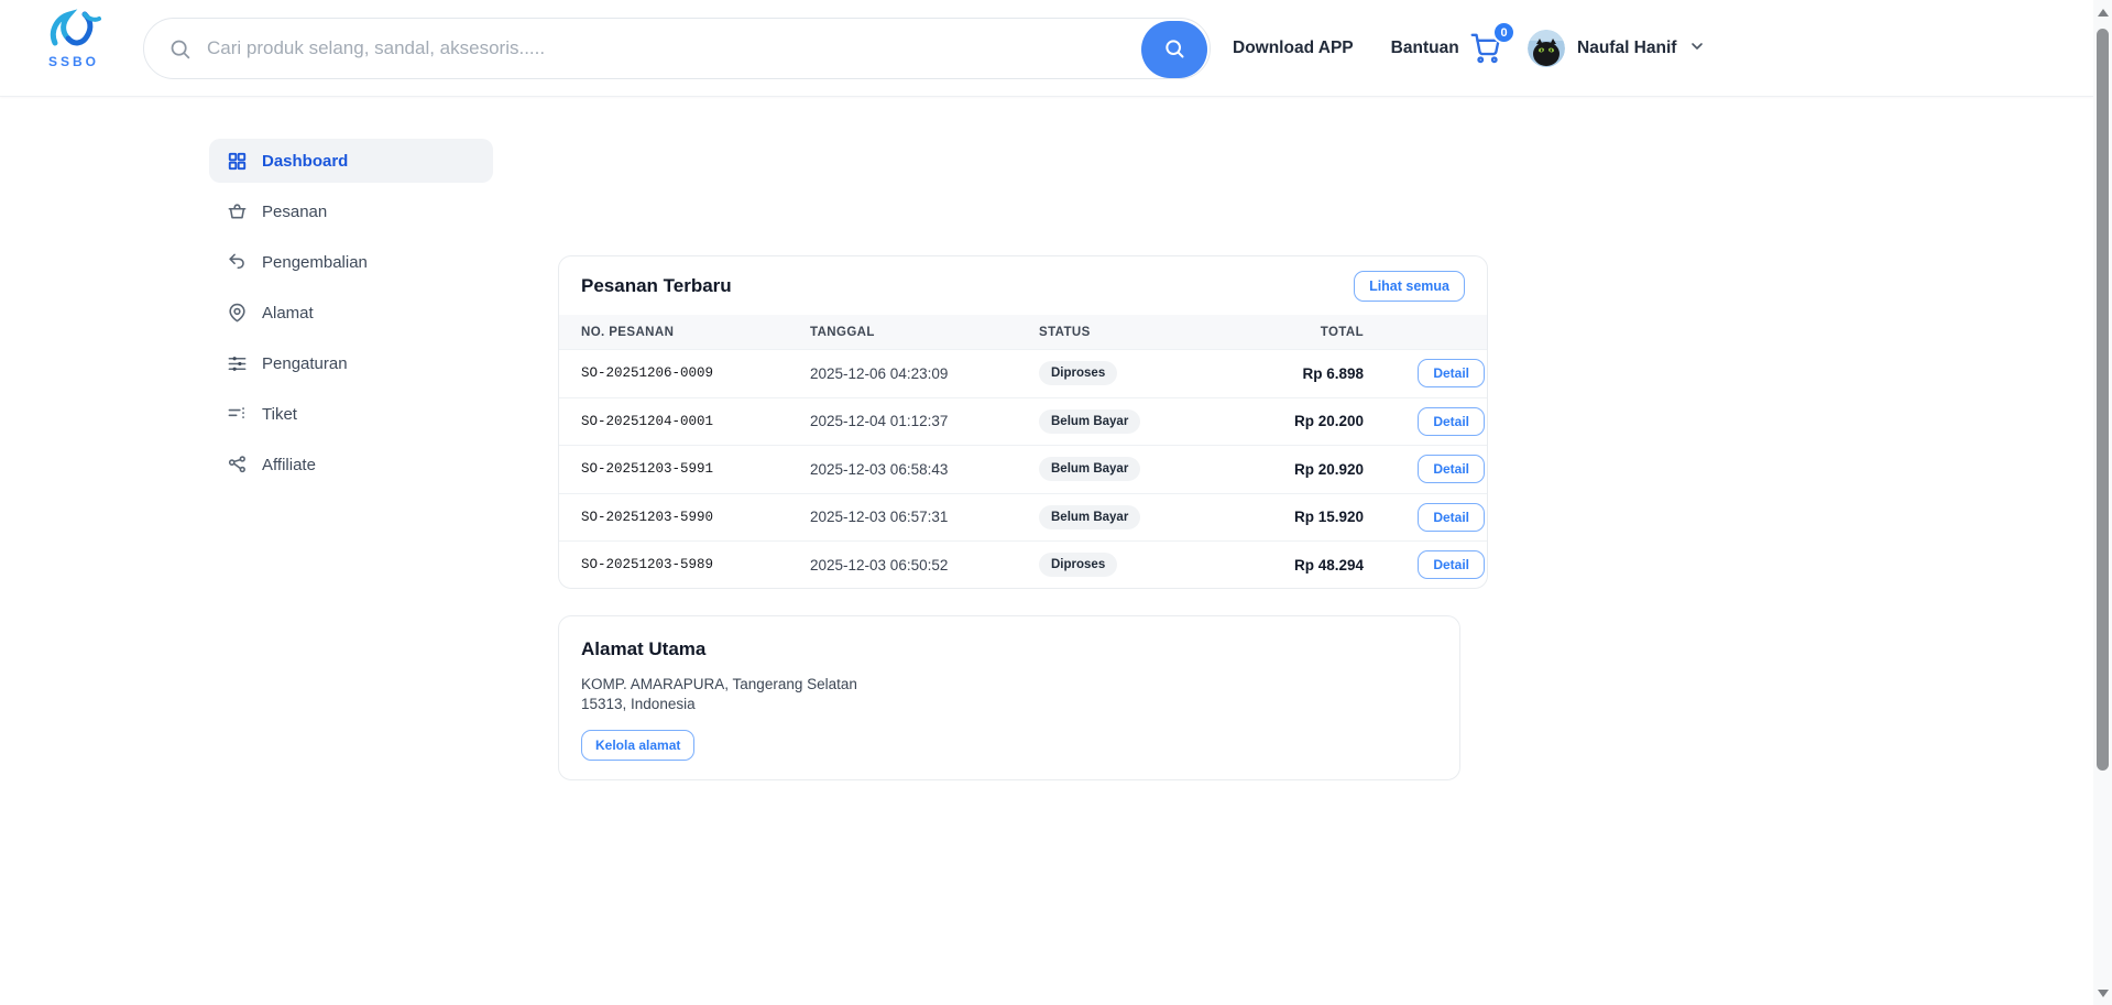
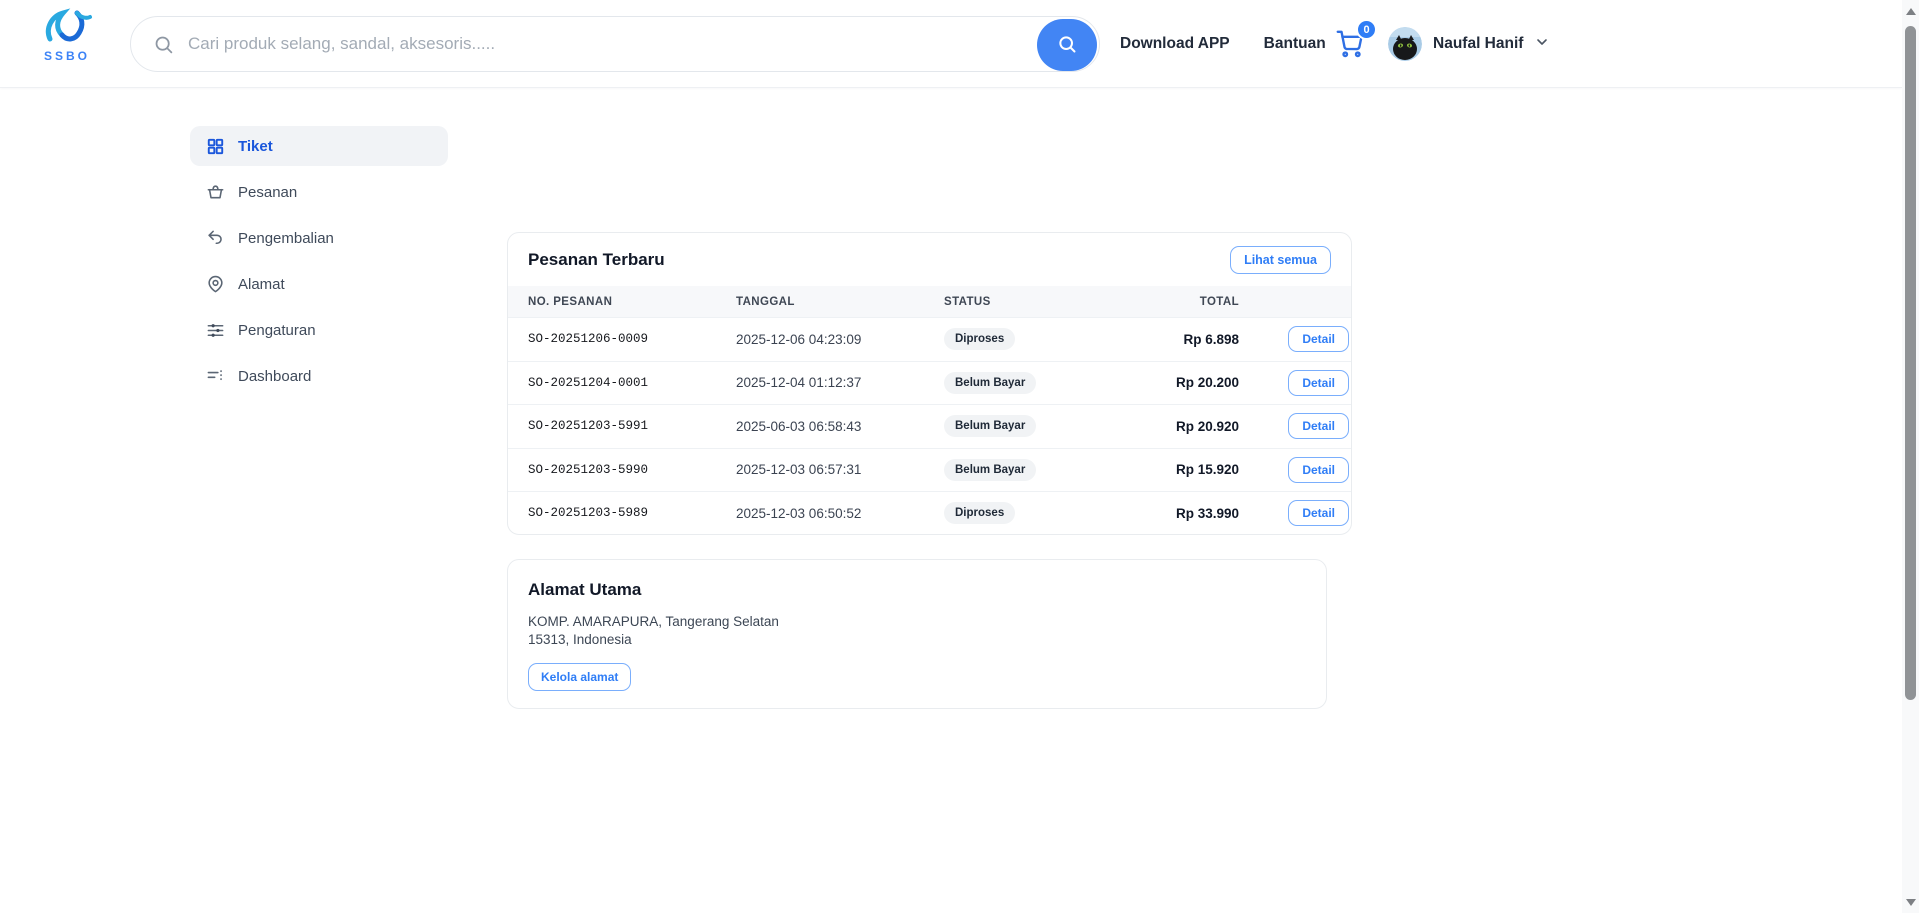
  SSBO
  Cari produk selang, sandal, aksesoris.....
  Download APP
  Bantuan
  0
  Naufal Hanif
- Dashboard
+ Tiket
  Pesanan
  Pengembalian
  Alamat
  Pengaturan
- Tiket
+ Dashboard
- Affiliate
  Pesanan Terbaru
  Lihat semua
  NO. PESANAN
  TANGGAL
  STATUS
  TOTAL
  SO-20251206-0009
  2025-12-06 04:23:09
  Diproses
  Rp 6.898
  Detail
  SO-20251204-0001
  2025-12-04 01:12:37
  Belum Bayar
  Rp 20.200
  Detail
  SO-20251203-5991
- 2025-12-03 06:58:43
+ 2025-06-03 06:58:43
  Belum Bayar
  Rp 20.920
  Detail
  SO-20251203-5990
  2025-12-03 06:57:31
  Belum Bayar
  Rp 15.920
  Detail
  SO-20251203-5989
  2025-12-03 06:50:52
  Diproses
- Rp 48.294
+ Rp 33.990
  Detail
  Alamat Utama
  KOMP. AMARAPURA, Tangerang Selatan
  15313, Indonesia
  Kelola alamat
